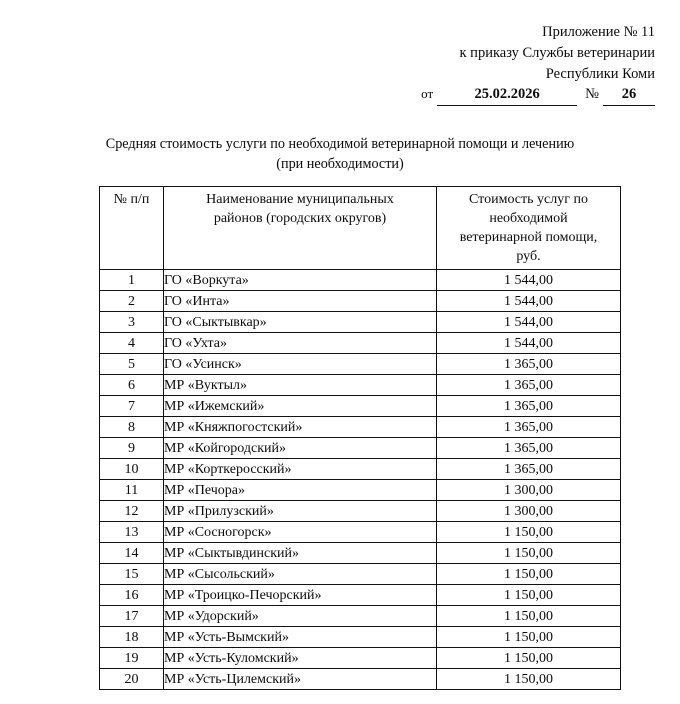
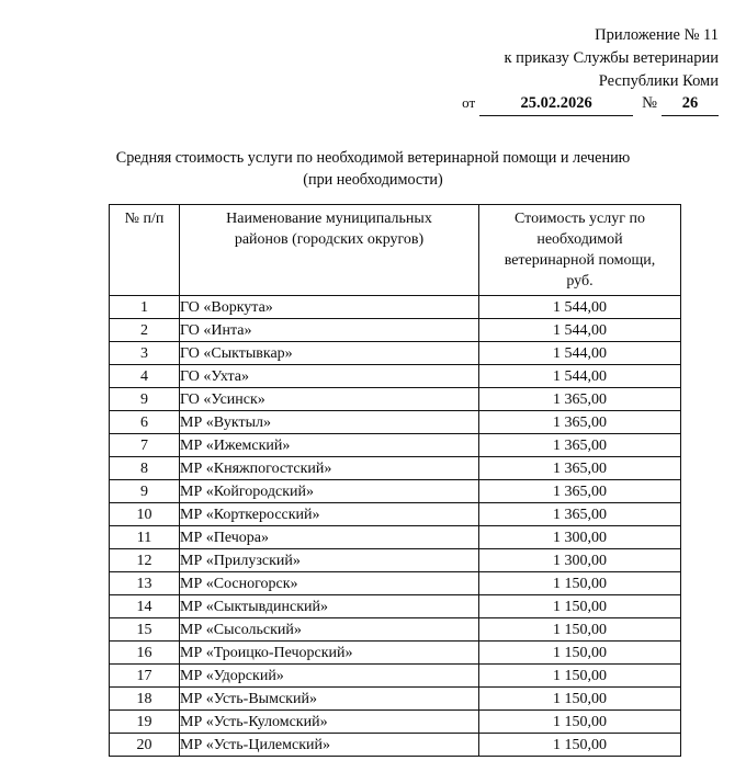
  Приложение № 11
  к приказу Службы ветеринарии
  Республики Коми
  от 25.02.2026 № 26
  Средняя стоимость услуги по необходимой ветеринарной помощи и лечению
  (при необходимости)
  № п/п	Наименование муниципальных районов (городских округов)	Стоимость услуг по необходимой ветеринарной помощи, руб.
  1	ГО «Воркута»	1 544,00
  2	ГО «Инта»	1 544,00
  3	ГО «Сыктывкар»	1 544,00
  4	ГО «Ухта»	1 544,00
- 5	ГО «Усинск»	1 365,00
+ 9	ГО «Усинск»	1 365,00
  6	МР «Вуктыл»	1 365,00
  7	МР «Ижемский»	1 365,00
  8	МР «Княжпогостский»	1 365,00
  9	МР «Койгородский»	1 365,00
  10	МР «Корткеросский»	1 365,00
  11	МР «Печора»	1 300,00
  12	МР «Прилузский»	1 300,00
  13	МР «Сосногорск»	1 150,00
  14	МР «Сыктывдинский»	1 150,00
  15	МР «Сысольский»	1 150,00
  16	МР «Троицко-Печорский»	1 150,00
  17	МР «Удорский»	1 150,00
  18	МР «Усть-Вымский»	1 150,00
  19	МР «Усть-Куломский»	1 150,00
  20	МР «Усть-Цилемский»	1 150,00
